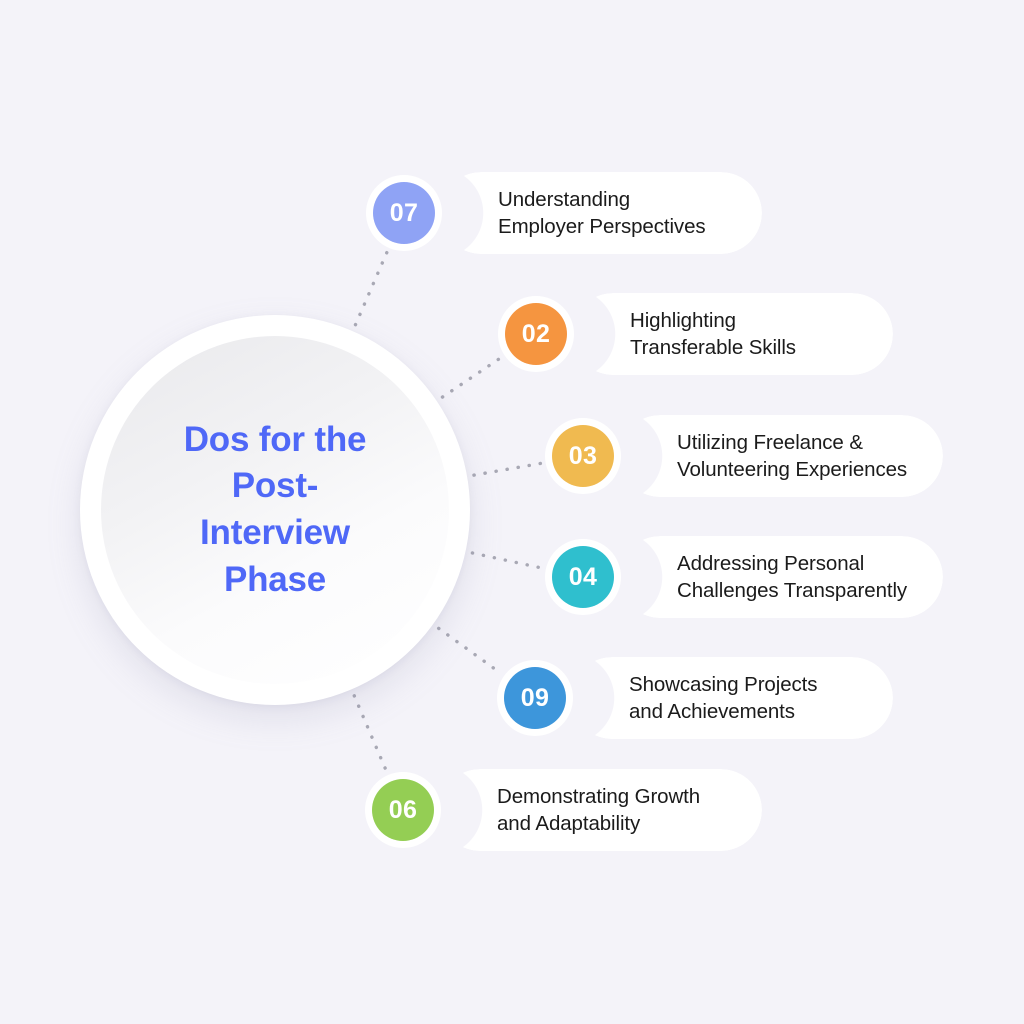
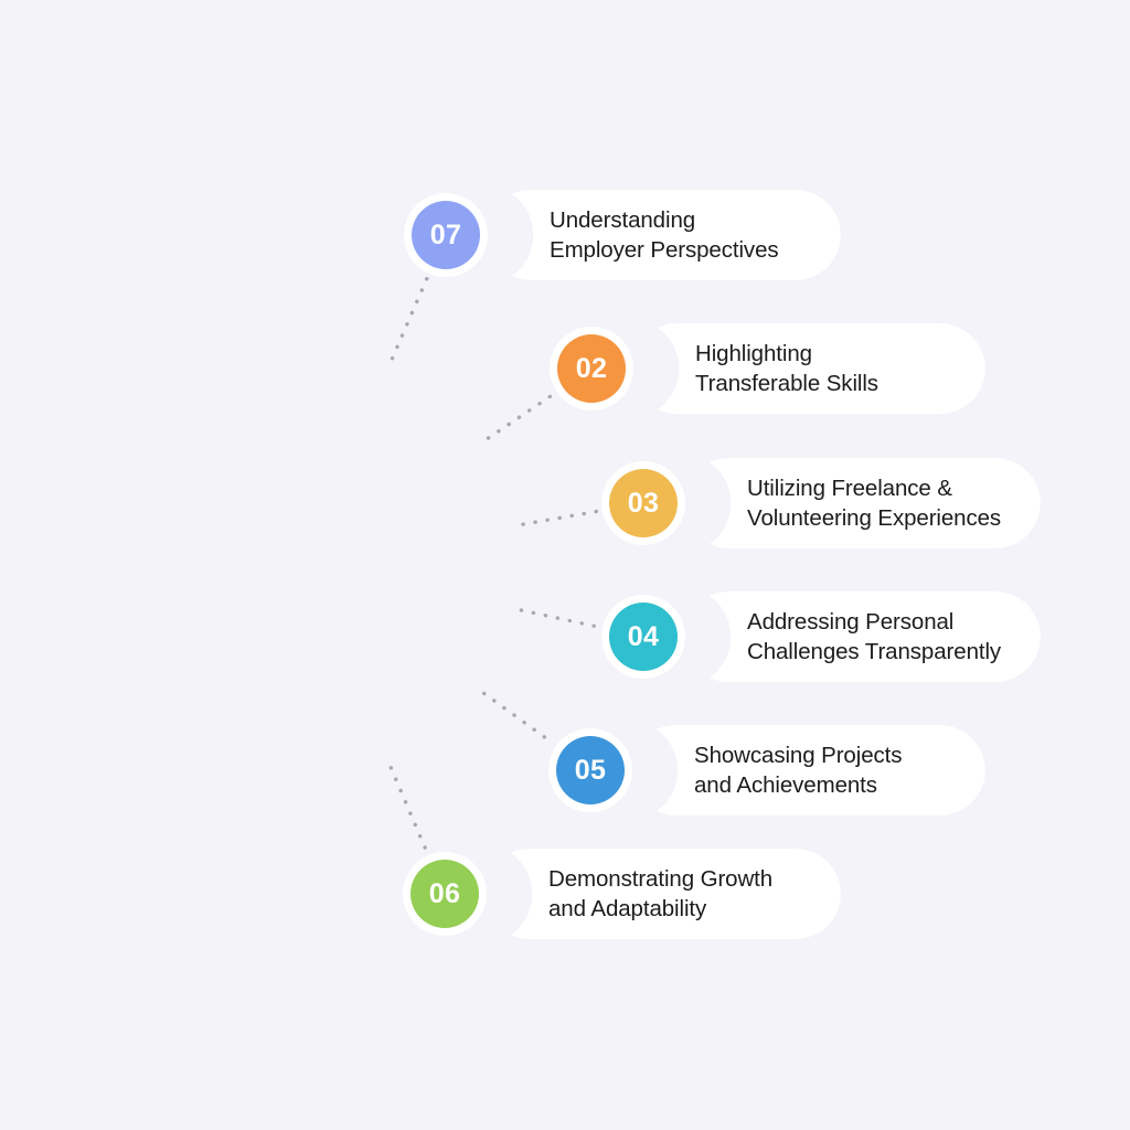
- Dos for the
- Post-
- Interview
- Phase
  Understanding
  Employer Perspectives
  07
  Highlighting
  Transferable Skills
  02
  Utilizing Freelance &
  Volunteering Experiences
  03
  Addressing Personal
  Challenges Transparently
  04
  Showcasing Projects
  and Achievements
- 09
+ 05
  Demonstrating Growth
  and Adaptability
  06
